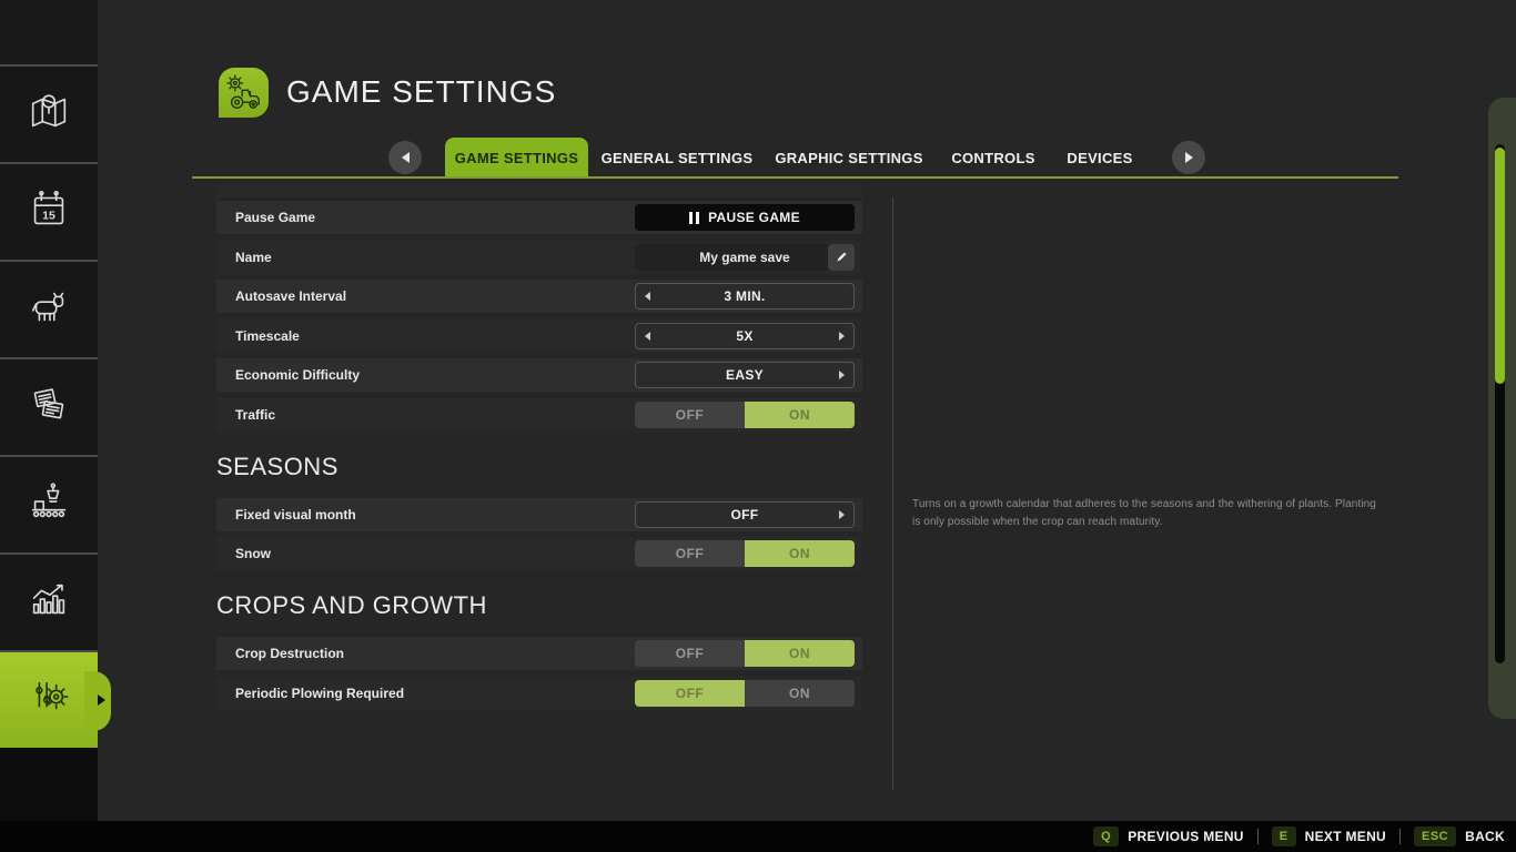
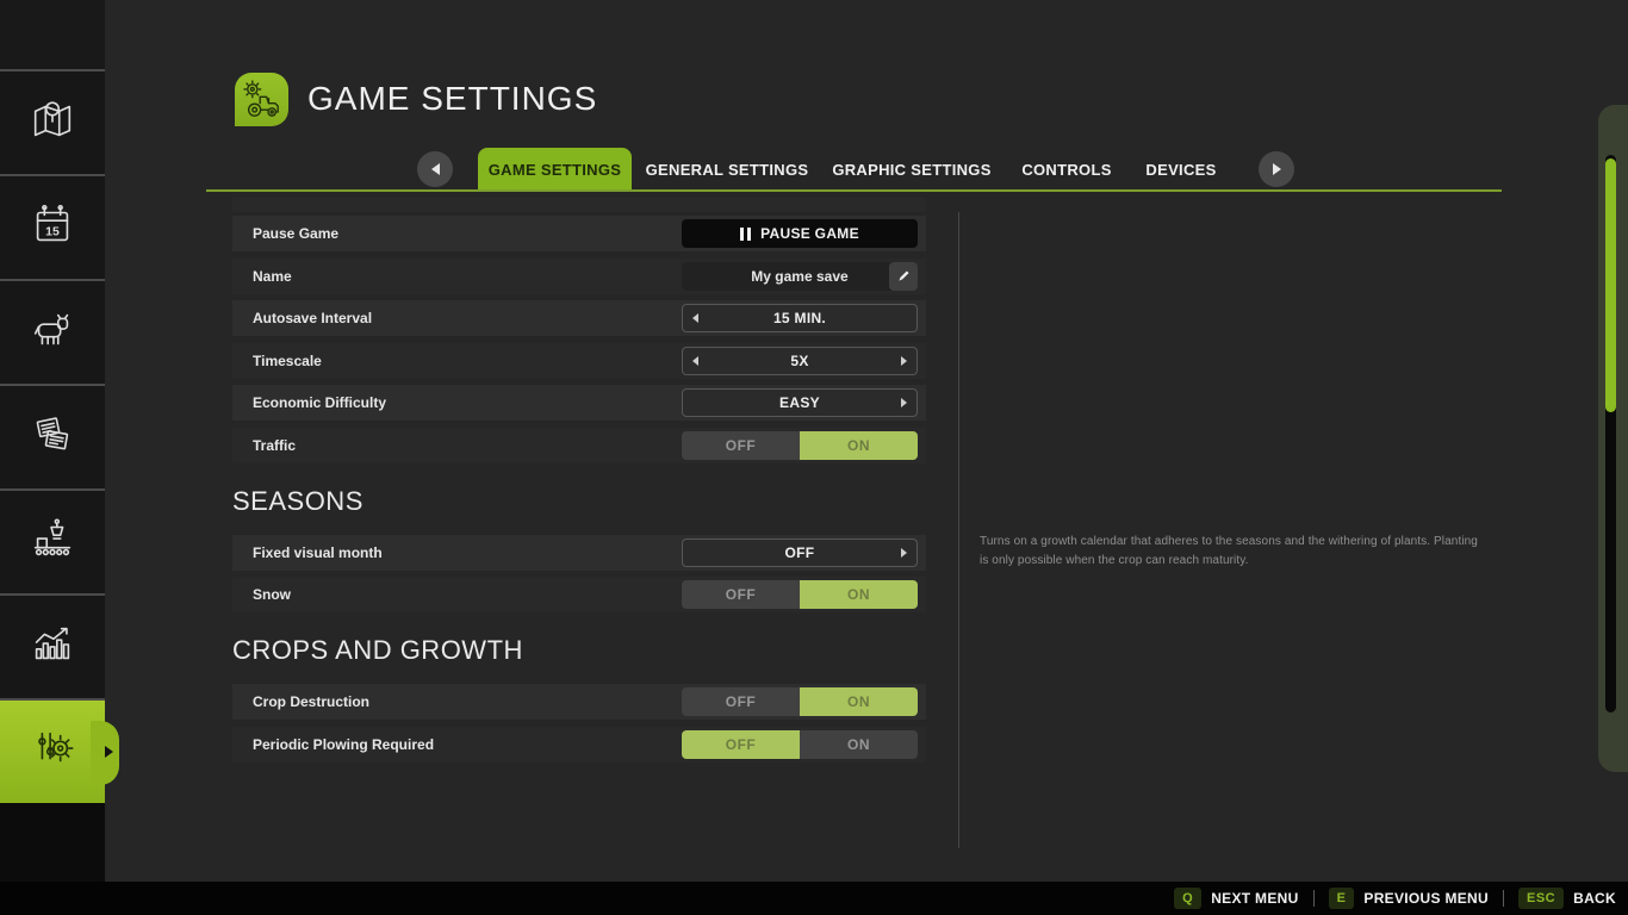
  15
  GAME SETTINGS
  GAME SETTINGS
  GENERAL SETTINGS
  GRAPHIC SETTINGS
  CONTROLS
  DEVICES
  Pause Game
  PAUSE GAME
  Name
  My game save
  Autosave Interval
- 3 MIN.
+ 15 MIN.
  Timescale
  5X
  Economic Difficulty
  EASY
  Traffic
  OFF
  ON
  SEASONS
  Fixed visual month
  OFF
  Snow
  OFF
  ON
  CROPS AND GROWTH
  Crop Destruction
  OFF
  ON
  Periodic Plowing Required
  OFF
  ON
  Turns on a growth calendar that adheres to the seasons and the withering of plants. Planting is only possible when the crop can reach maturity.
  Q
- PREVIOUS MENU
+ NEXT MENU
  E
- NEXT MENU
+ PREVIOUS MENU
  ESC
  BACK
